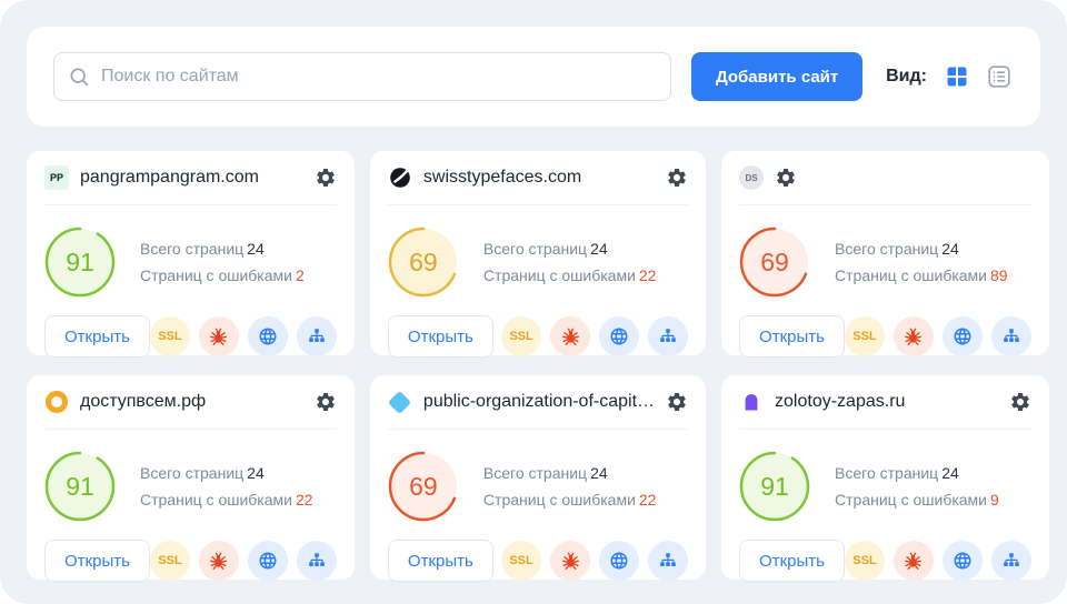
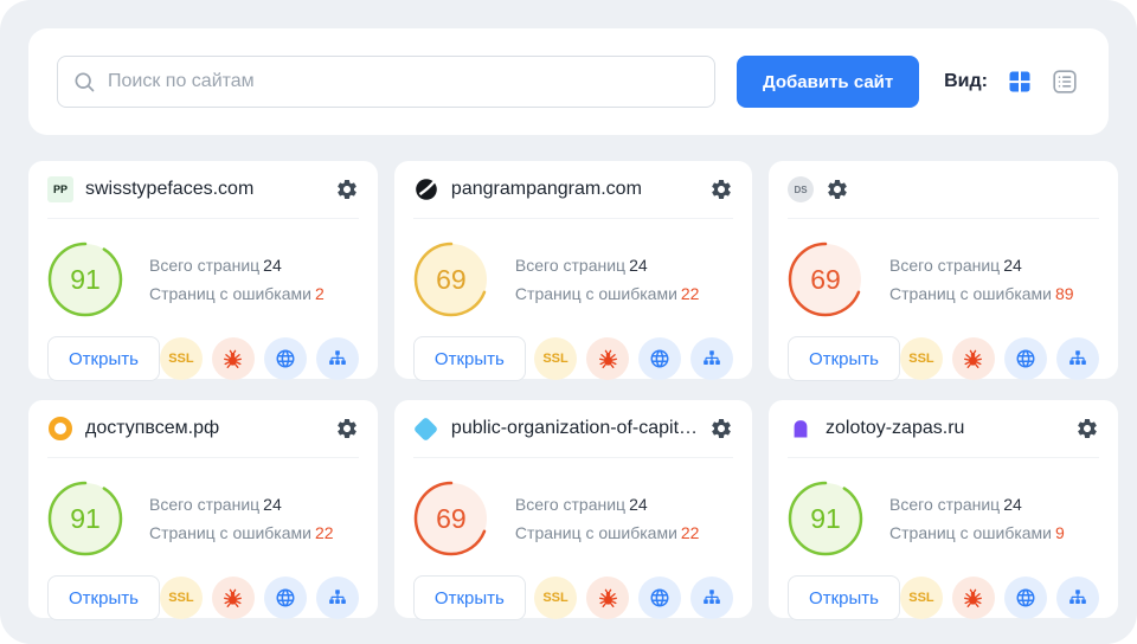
  Поиск по сайтам
  Добавить сайт
  Вид:
  PP
- pangrampangram.com
+ swisstypefaces.com
  91
  Всего страниц 24
  Страниц с ошибками 2
  Открыть
  SSL
- swisstypefaces.com
+ pangrampangram.com
  69
  Всего страниц 24
  Страниц с ошибками 22
  Открыть
  SSL
  DS
  69
  Всего страниц 24
  Страниц с ошибками 89
  Открыть
  SSL
  доступвсем.рф
  91
  Всего страниц 24
  Страниц с ошибками 22
  Открыть
  SSL
  public-organization-of-capit…
  69
  Всего страниц 24
  Страниц с ошибками 22
  Открыть
  SSL
  zolotoy-zapas.ru
  91
  Всего страниц 24
  Страниц с ошибками 9
  Открыть
  SSL
